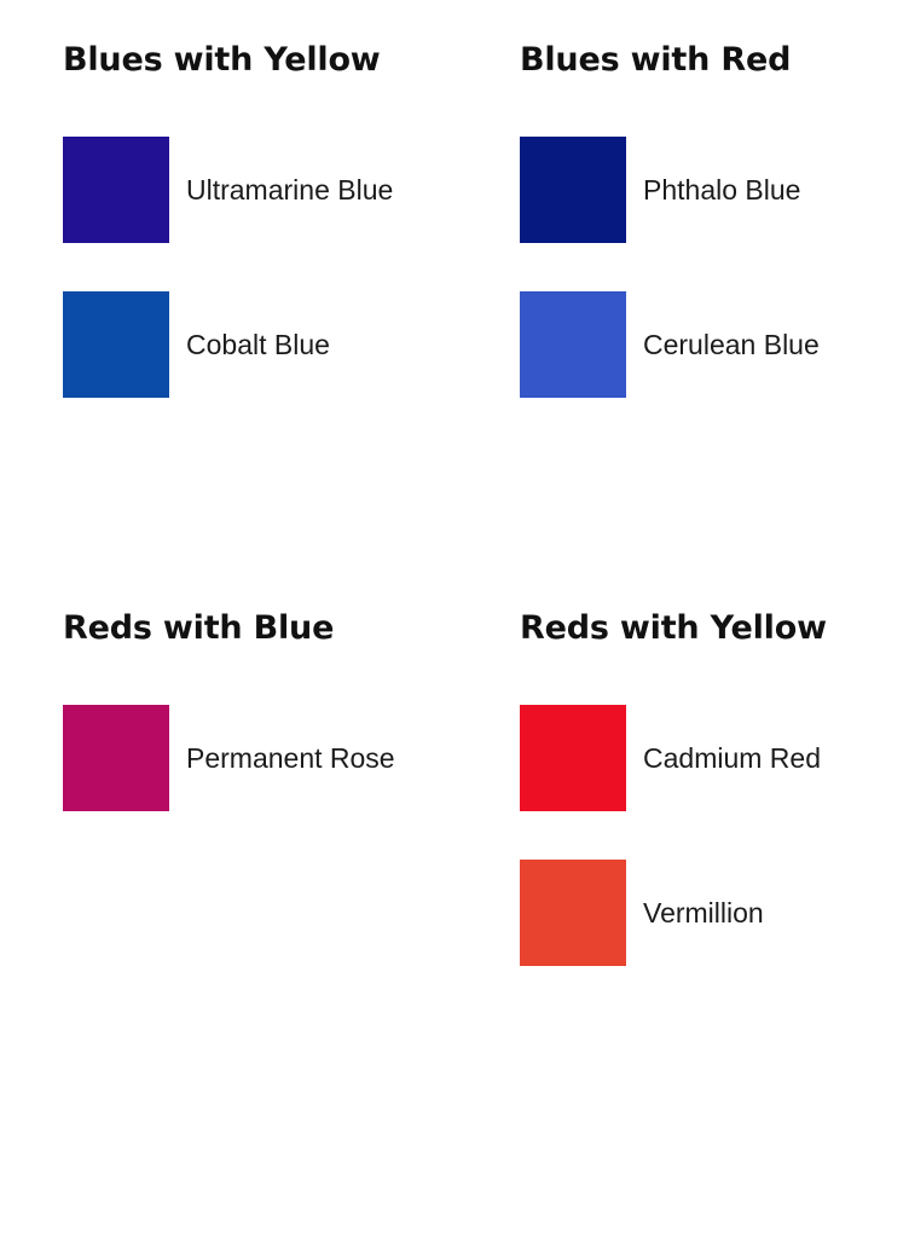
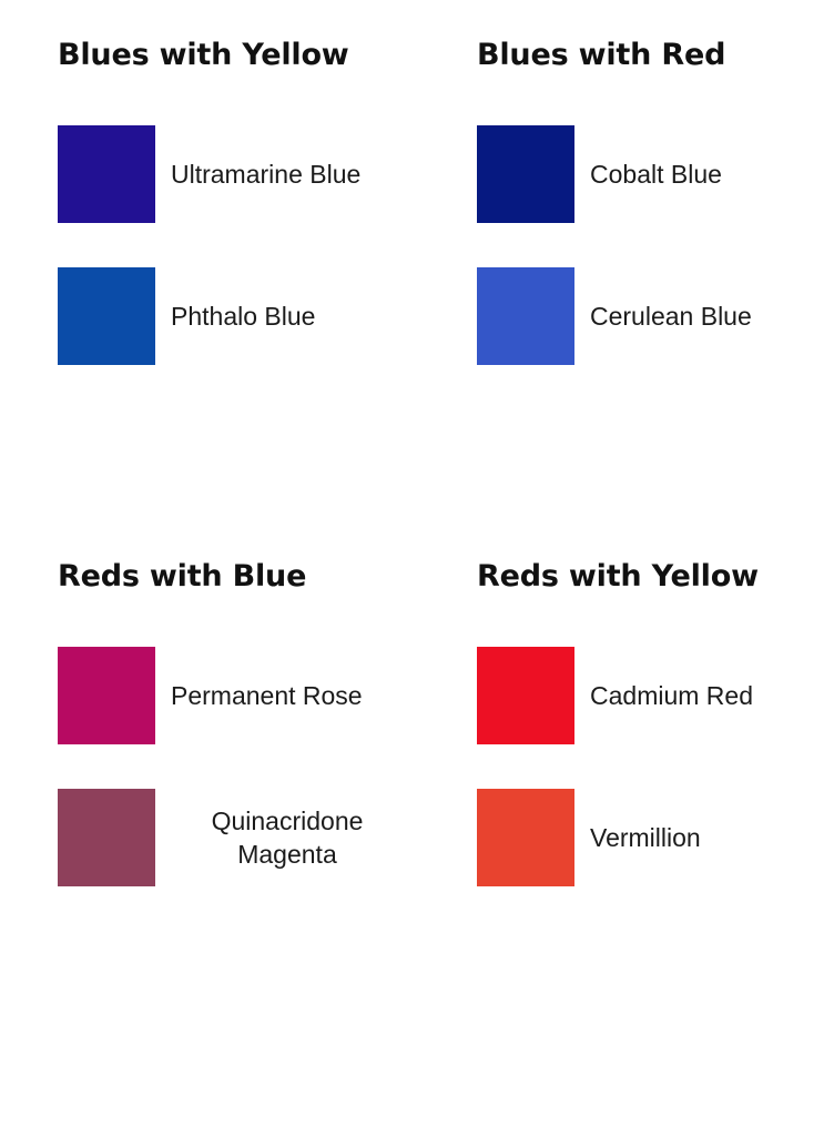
  Blues with Yellow
  Ultramarine Blue
- Cobalt Blue
+ Phthalo Blue
  Blues with Red
- Phthalo Blue
+ Cobalt Blue
  Cerulean Blue
  Reds with Blue
  Permanent Rose
+ Quinacridone Magenta
  Reds with Yellow
  Cadmium Red
  Vermillion
